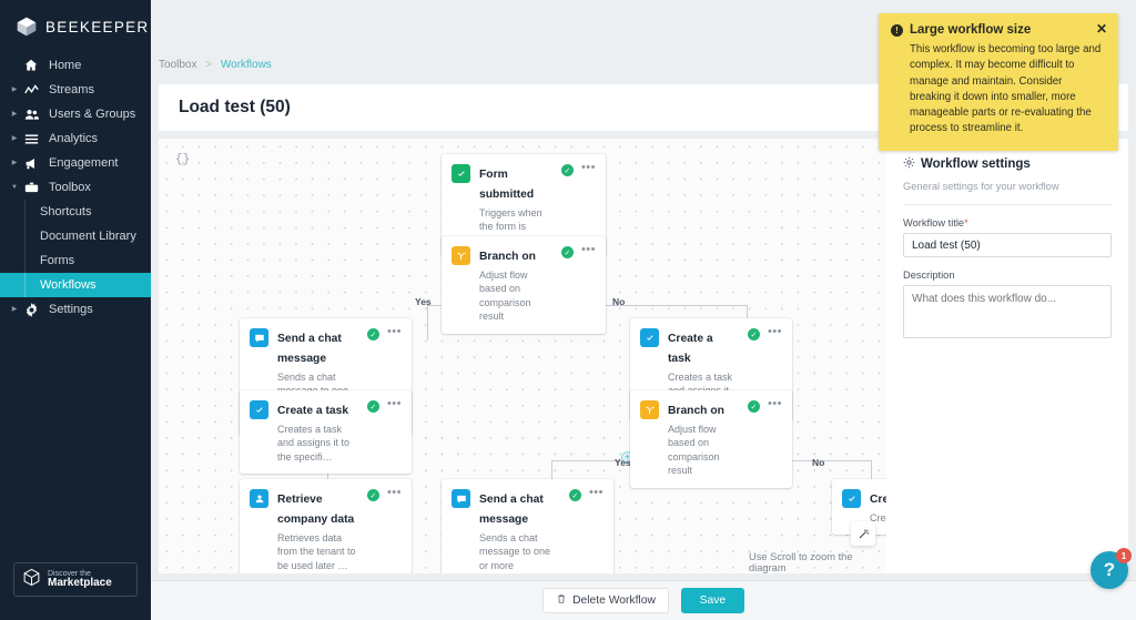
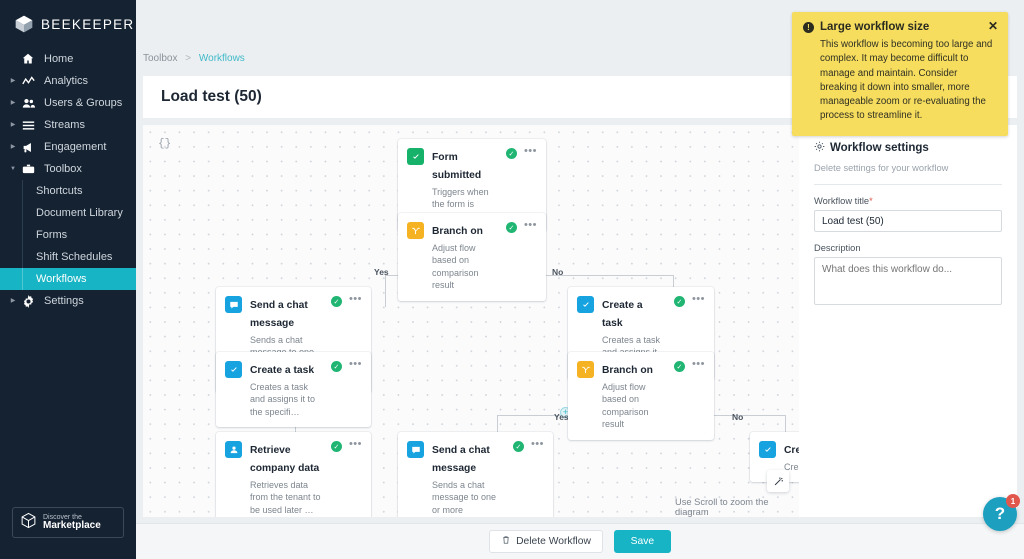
  BEEKEEPER
  Home
- Streams
+ Analytics
  Users & Groups
- Analytics
+ Streams
  Engagement
  Toolbox
  Shortcuts
  Document Library
  Forms
+ Shift Schedules
  Workflows
  Settings
  Marketplace
  Toolbox > Workflows
  Load test (50)
  {}
  +
  Yes
  No
  Yes
  No
  Form submitted
  Triggers when the form is
  •••
  Branch on
  Adjust flow based on comparison result
  •••
  Send a chat message
  •••
  Create a task
  Creates a task and assigns it to the specifi…
  •••
  Create a task
  •••
  Branch on
  Adjust flow based on comparison result
  •••
  Retrieve company data
  Retrieves data from the tenant to be used later …
  •••
  Send a chat message
  Sends a chat message to one or more
  •••
  Use Scroll to zoom the diagram
  Workflow settings
- General settings for your workflow
+ Delete settings for your workflow
  Workflow title*
  Load test (50)
  Description
  What does this workflow do...
  Delete Workflow
  Save
  ?
  1
  !
  Large workflow size
  ✕
- This workflow is becoming too large and complex. It may become difficult to manage and maintain. Consider breaking it down into smaller, more manageable parts or re-evaluating the process to streamline it.
+ This workflow is becoming too large and complex. It may become difficult to manage and maintain. Consider breaking it down into smaller, more manageable zoom or re-evaluating the process to streamline it.
